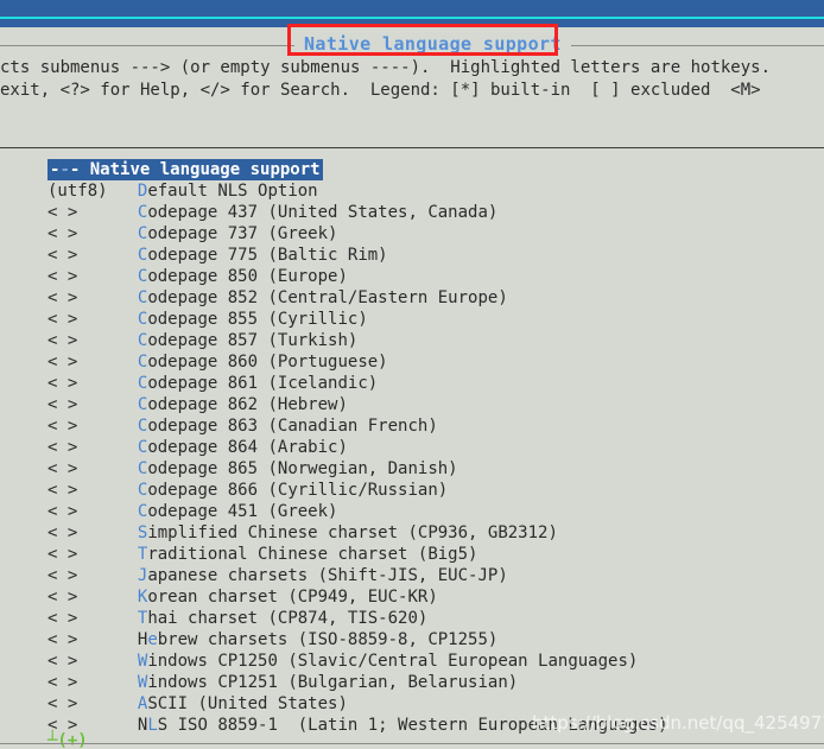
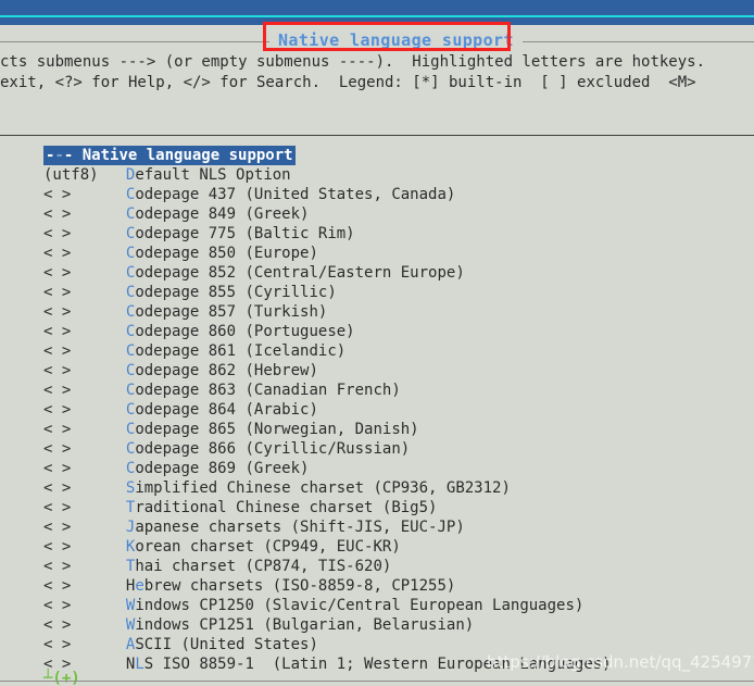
  Native language support
  cts submenus ---> (or empty submenus ----). Highlighted letters are hotkeys.
  exit, <?> for Help, </> for Search. Legend: [*] built-in [ ] excluded <M>
  --- Native language support
  (utf8) Default NLS Option
  < > Codepage 437 (United States, Canada)
- < > Codepage 737 (Greek)
+ < > Codepage 849 (Greek)
  < > Codepage 775 (Baltic Rim)
  < > Codepage 850 (Europe)
  < > Codepage 852 (Central/Eastern Europe)
  < > Codepage 855 (Cyrillic)
  < > Codepage 857 (Turkish)
  < > Codepage 860 (Portuguese)
  < > Codepage 861 (Icelandic)
  < > Codepage 862 (Hebrew)
  < > Codepage 863 (Canadian French)
  < > Codepage 864 (Arabic)
  < > Codepage 865 (Norwegian, Danish)
  < > Codepage 866 (Cyrillic/Russian)
- < > Codepage 451 (Greek)
+ < > Codepage 869 (Greek)
  < > Simplified Chinese charset (CP936, GB2312)
  < > Traditional Chinese charset (Big5)
  < > Japanese charsets (Shift-JIS, EUC-JP)
  < > Korean charset (CP949, EUC-KR)
  < > Thai charset (CP874, TIS-620)
  < > Hebrew charsets (ISO-8859-8, CP1255)
  < > Windows CP1250 (Slavic/Central European Languages)
  < > Windows CP1251 (Bulgarian, Belarusian)
  < > ASCII (United States)
  < > NLS ISO 8859-1 (Latin 1; Western European Languages)
  ┴(+)
  https://blog.csdn.net/qq_425497
